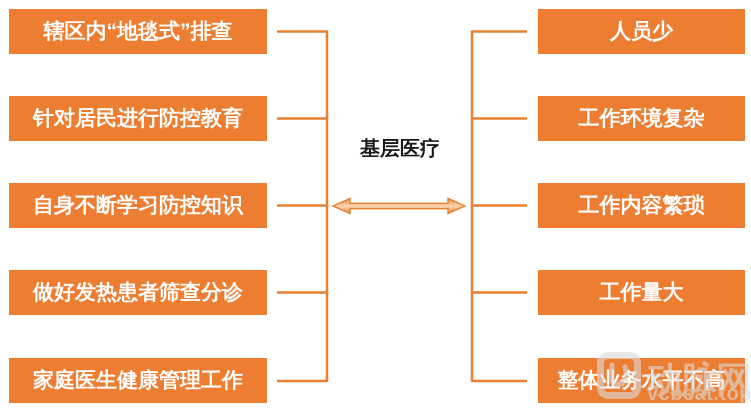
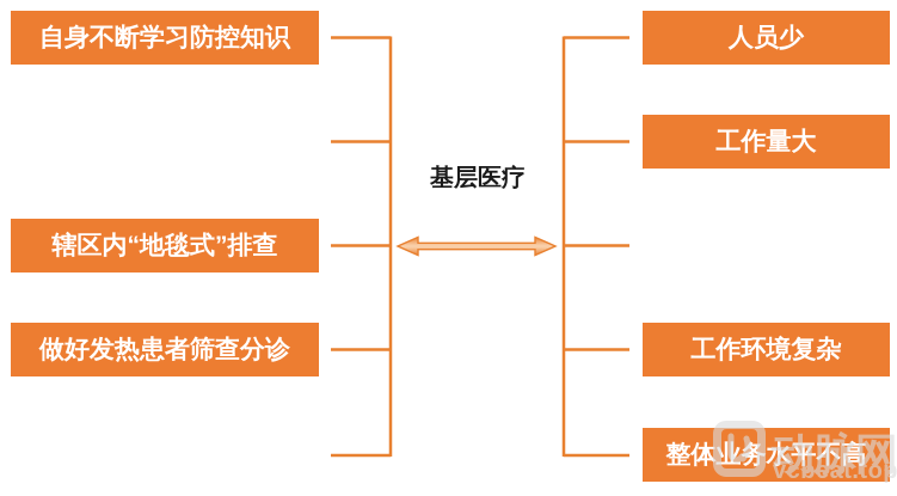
- 辖区内“地毯式”排查
+ 自身不断学习防控知识
- 针对居民进行防控教育
- 自身不断学习防控知识
+ 辖区内“地毯式”排查
  做好发热患者筛查分诊
- 家庭医生健康管理工作
  人员少
- 工作环境复杂
+ 工作量大
- 工作内容繁琐
- 工作量大
+ 工作环境复杂
  整体业务水平不高
  基层医疗
  动脉网
  vcbeat.top
